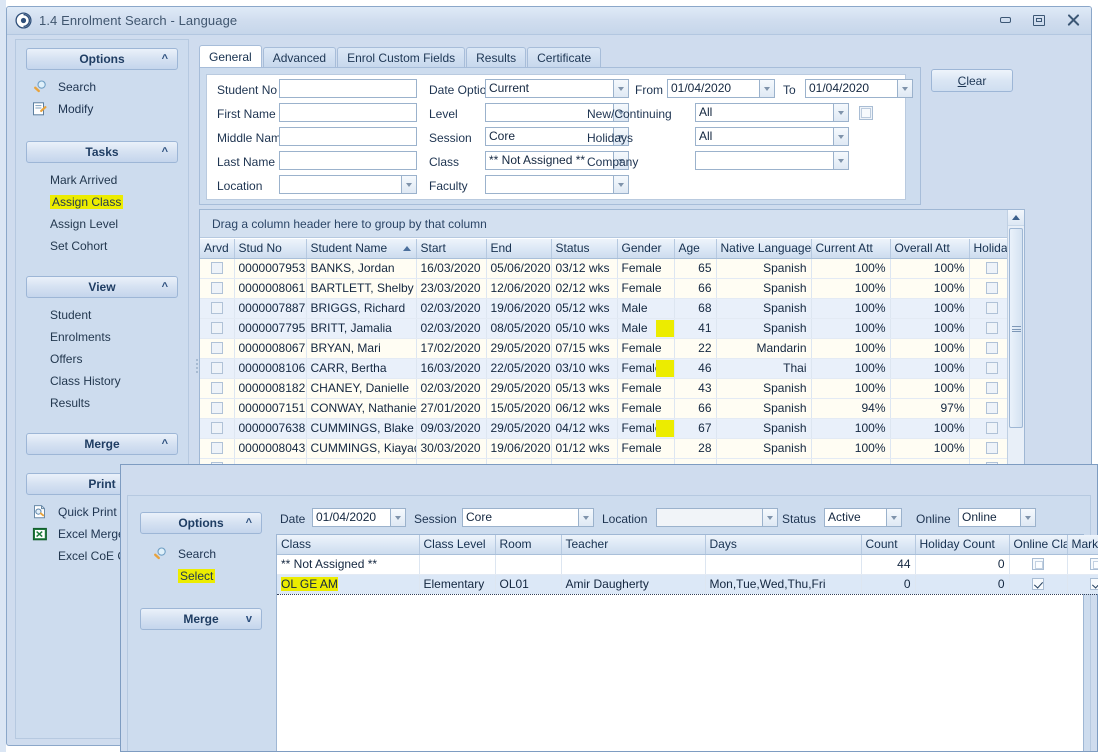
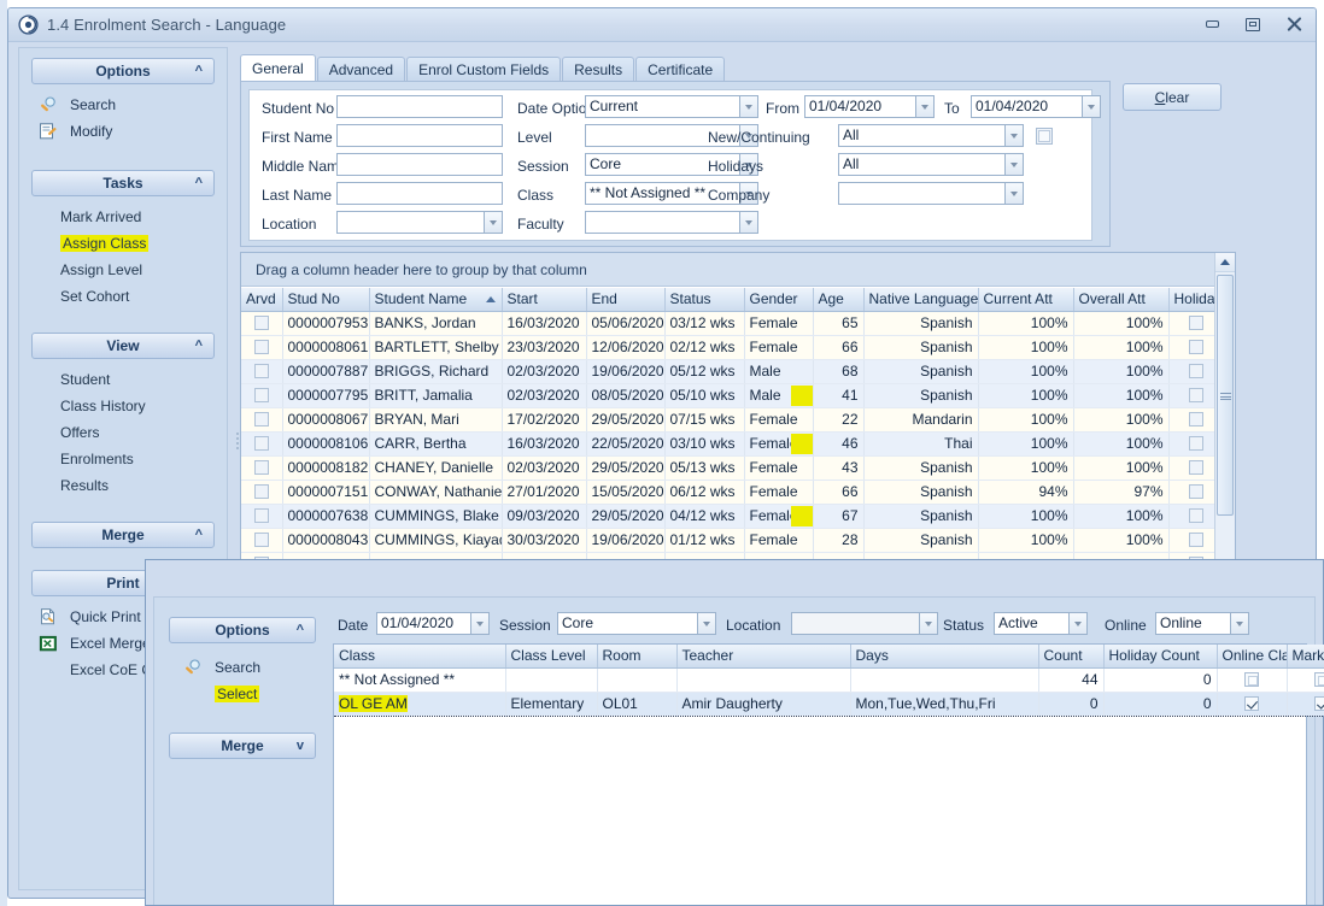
  1.4 Enrolment Search - Language
  Options
  ^
  Search
  Modify
  Tasks
  ^
  Mark Arrived
  Assign Class
  Assign Level
  Set Cohort
  View
  ^
  Student
- Enrolments
+ Class History
  Offers
- Class History
+ Enrolments
  Results
  Merge
  ^
  Print
  Quick Print
  Excel Merg
  Excel CoE
  General
  Advanced
  Enrol Custom Fields
  Results
  Certificate
  Student No
  First Name
  Middle Nam
  Last Name
  Location
  Date Optio
  Level
  Session
  Class
  Faculty
  Current
  Core
  ** Not Assigned **
  From
  01/04/2020
  To
  01/04/2020
  New/Continuing
  All
  Holidays
  All
  Company
  Clear
  Drag a column header here to group by that column
  Arvd	Stud No	Student Name	Start	End	Status	Gender	Age	Native Language	Current Att	Overall Att	Holida
  	0000007953	BANKS, Jordan	16/03/2020	05/06/2020	03/12 wks	Female	65	Spanish	100%	100%
  	0000008061	BARTLETT, Shelby	23/03/2020	12/06/2020	02/12 wks	Female	66	Spanish	100%	100%
  	0000007887	BRIGGS, Richard	02/03/2020	19/06/2020	05/12 wks	Male	68	Spanish	100%	100%
  	0000007795	BRITT, Jamalia	02/03/2020	08/05/2020	05/10 wks	Male	41	Spanish	100%	100%
  	0000008067	BRYAN, Mari	17/02/2020	29/05/2020	07/15 wks	Female	22	Mandarin	100%	100%
  	0000008106	CARR, Bertha	16/03/2020	22/05/2020	03/10 wks	Femal	46	Thai	100%	100%
  	0000008182	CHANEY, Danielle	02/03/2020	29/05/2020	05/13 wks	Female	43	Spanish	100%	100%
  	0000007151	CONWAY, Nathanie	27/01/2020	15/05/2020	06/12 wks	Female	66	Spanish	94%	97%
  	0000007638	CUMMINGS, Blake	09/03/2020	29/05/2020	04/12 wks	Femal	67	Spanish	100%	100%
  	0000008043	CUMMINGS, Kiaya	30/03/2020	19/06/2020	01/12 wks	Female	28	Spanish	100%	100%
  Options
  ^
  Search
  Select
  Merge
  v
  Date
  01/04/2020
  Session
  Core
  Location
  Status
  Active
  Online
  Online
  Class	Class Level	Room	Teacher	Days	Count	Holiday Count	Online Cl	Mark
  ** Not Assigned **					44	0
  OL GE AM	Elementary	OL01	Amir Daugherty	Mon,Tue,Wed,Thu,Fri	0	0
